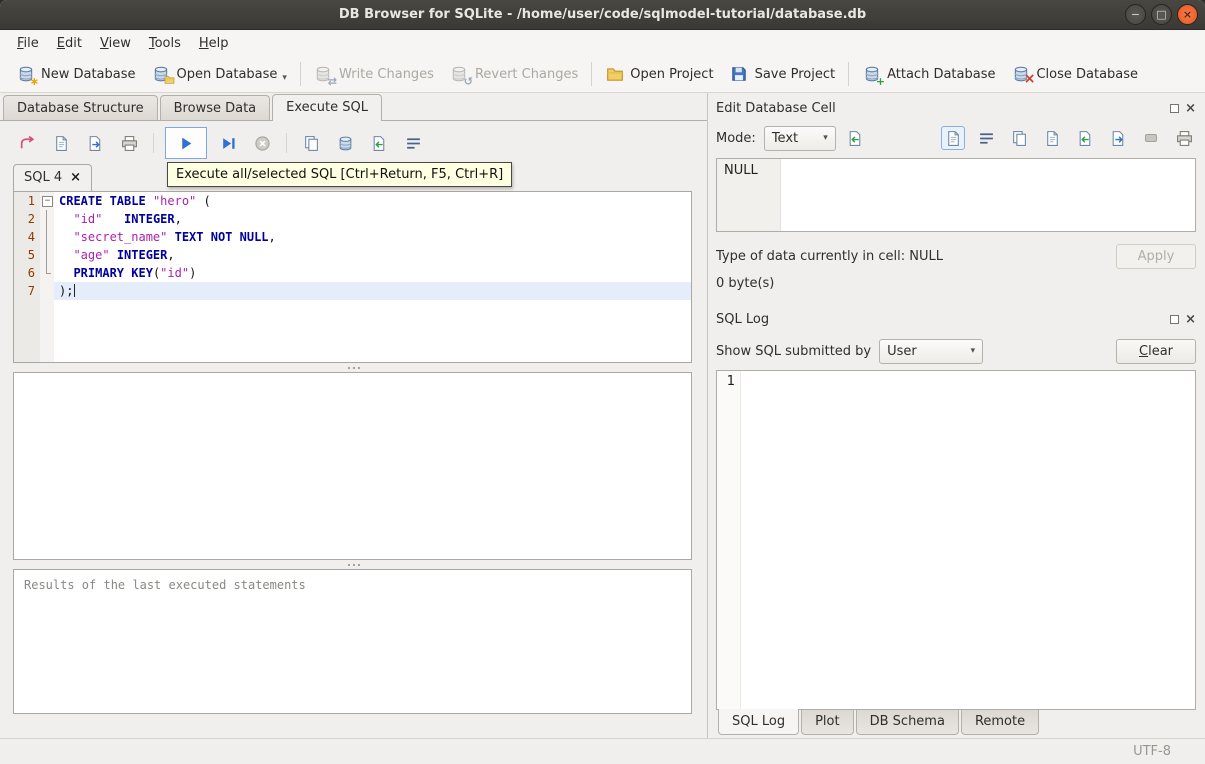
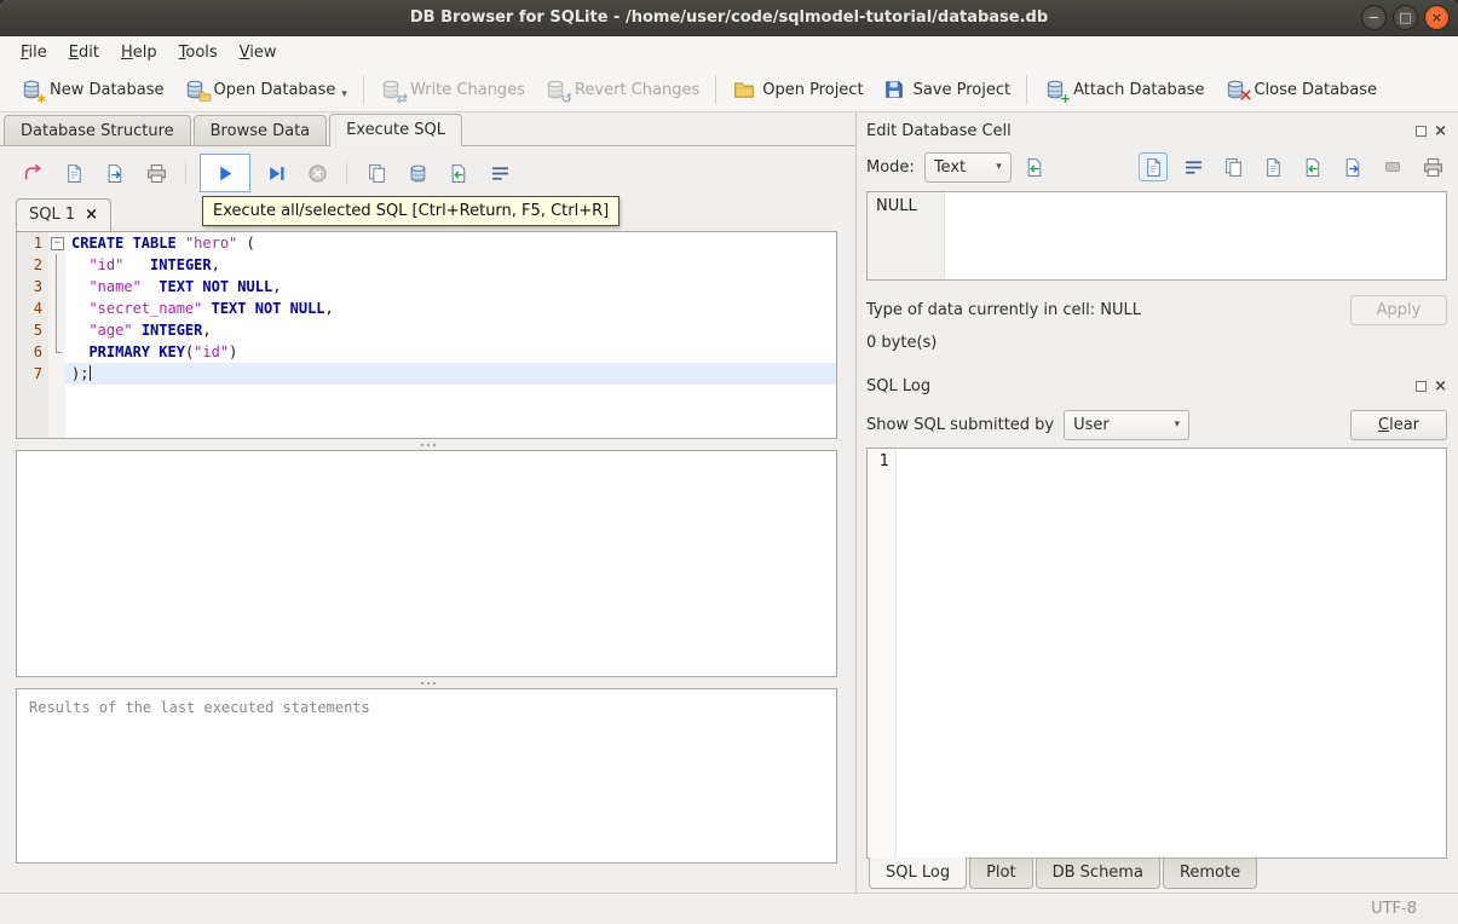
  DB Browser for SQLite - /home/user/code/sqlmodel-tutorial/database.db
  −
  □
  ×
  File
  Edit
- View
+ Help
  Tools
- Help
+ View
  ∗
  New Database
  Open Database
  ▾
  ⇄
  Write Changes
  ↺
  Revert Changes
  Open Project
  Save Project
  +
  Attach Database
  ×
  Close Database
  Database Structure
  Browse Data
  Execute SQL
- SQL 4
+ SQL 1
  ×
  1
  CREATE TABLE "hero" (
  2
  "id" INTEGER,
+ 3
+ "name" TEXT NOT NULL,
  4
  "secret_name" TEXT NOT NULL,
  5
  "age" INTEGER,
  6
  PRIMARY KEY("id")
  7
  );
  Results of the last executed statements
  Edit Database Cell
  ×
  Mode:
  Text
  ▾
  NULL
  Type of data currently in cell: NULL
  Apply
  0 byte(s)
  SQL Log
  ×
  Show SQL submitted by
  User
  ▾
  Clear
  1
  SQL Log
  Plot
  DB Schema
  Remote
  UTF-8
  Execute all/selected SQL [Ctrl+Return, F5, Ctrl+R]
